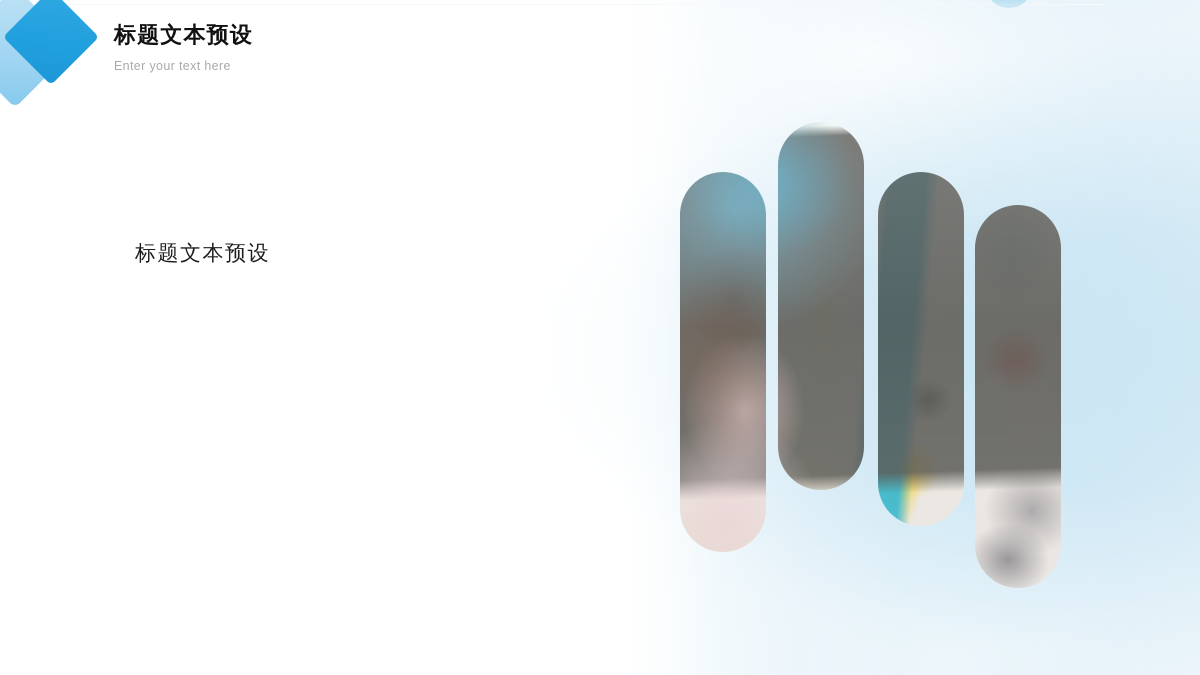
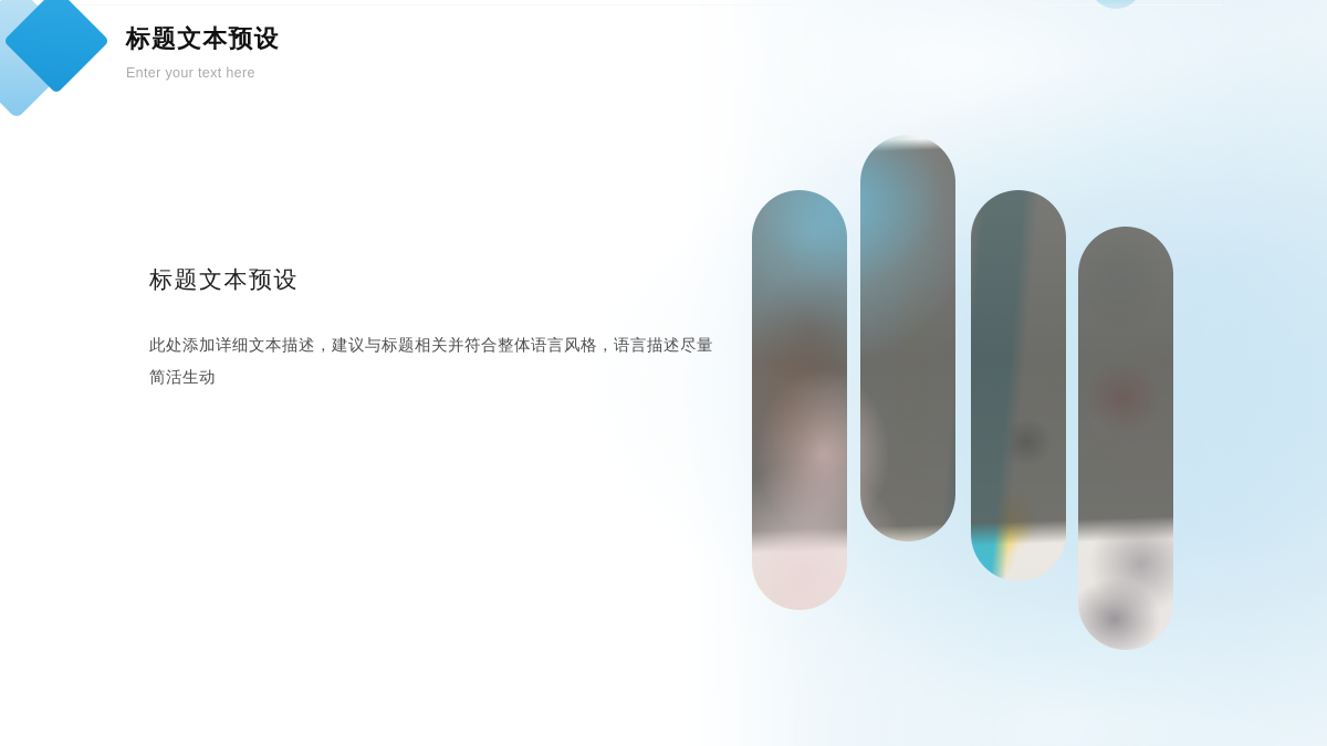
  标题文本预设
  Enter your text here
  标题文本预设
+ 此处添加详细文本描述，建议与标题相关并符合整体语言风格，语言描述尽量简活生动
